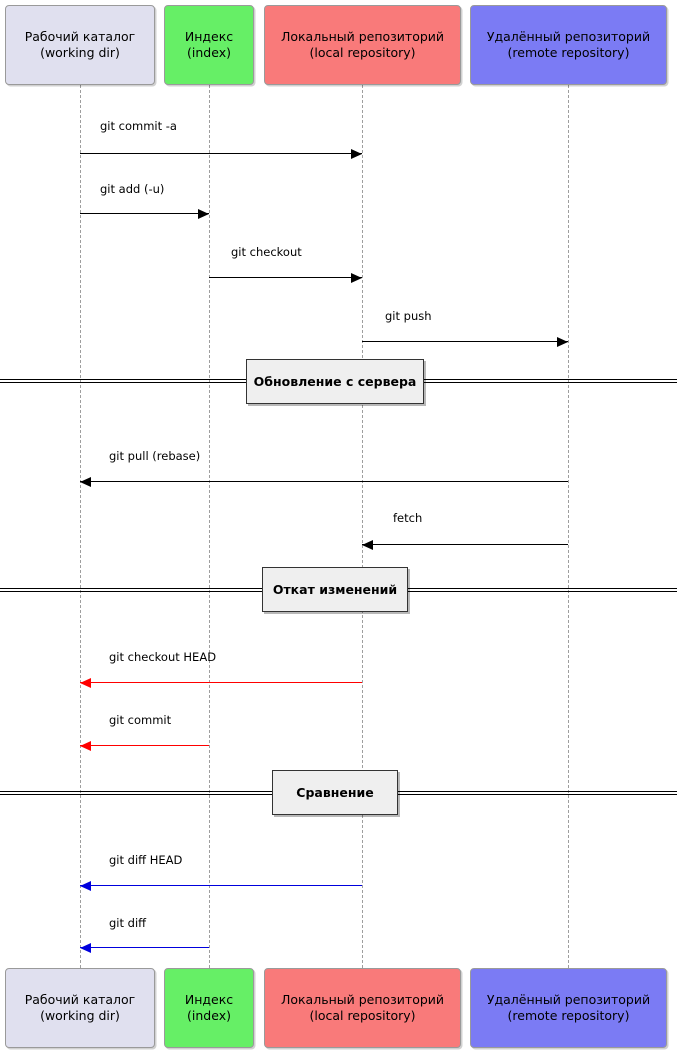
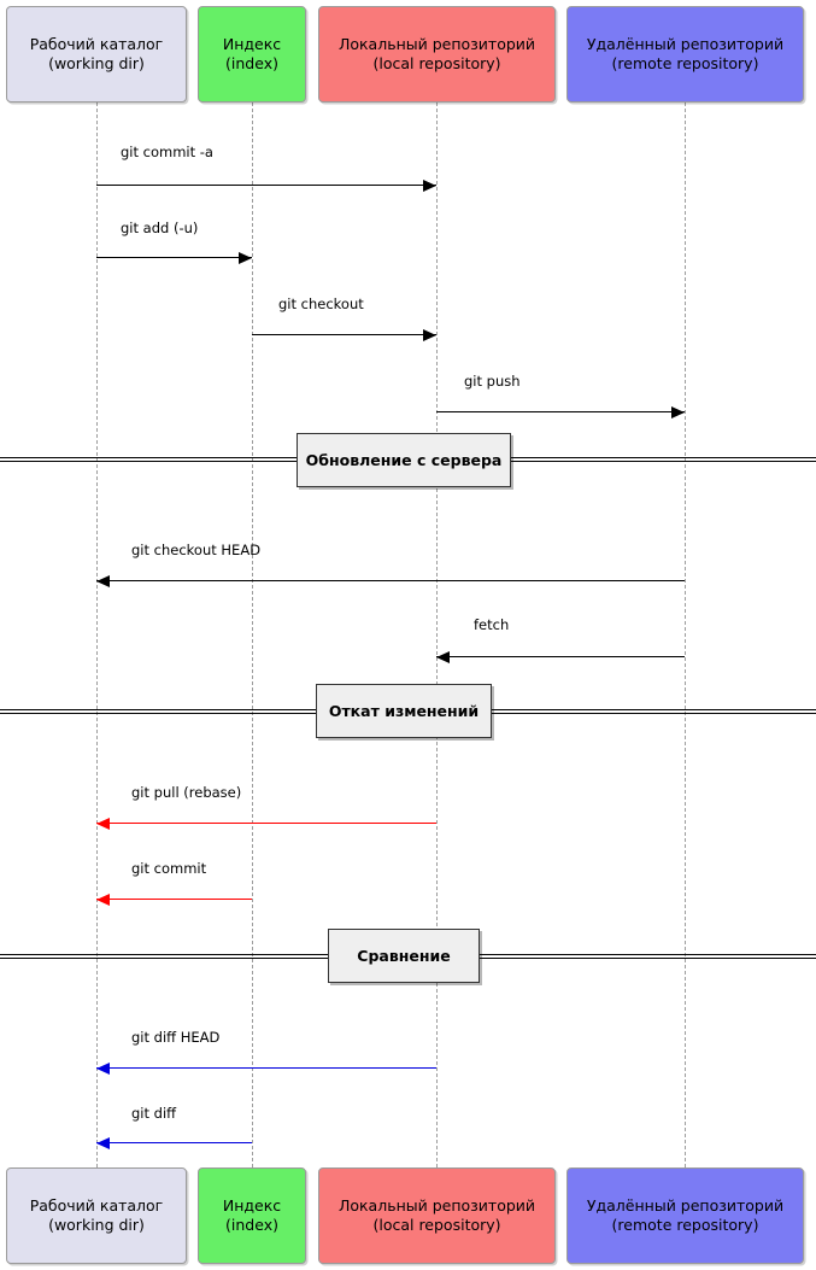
  Рабочий каталог
  (working dir)
  Индекс
  (index)
  Локальный репозиторий
  (local repository)
  Удалённый репозиторий
  (remote repository)
  git commit -a
  git add (-u)
  git checkout
  git push
- git pull (rebase)
+ git checkout HEAD
  fetch
- git checkout HEAD
+ git pull (rebase)
  git commit
  git diff HEAD
  git diff
  Обновление с сервера
  Откат изменений
  Сравнение
  Рабочий каталог
  (working dir)
  Индекс
  (index)
  Локальный репозиторий
  (local repository)
  Удалённый репозиторий
  (remote repository)
